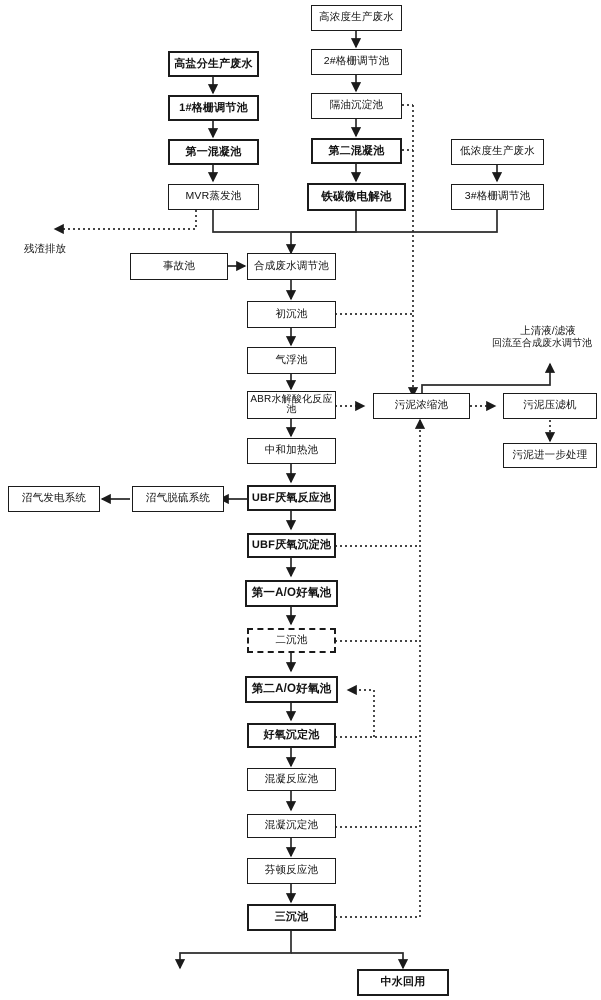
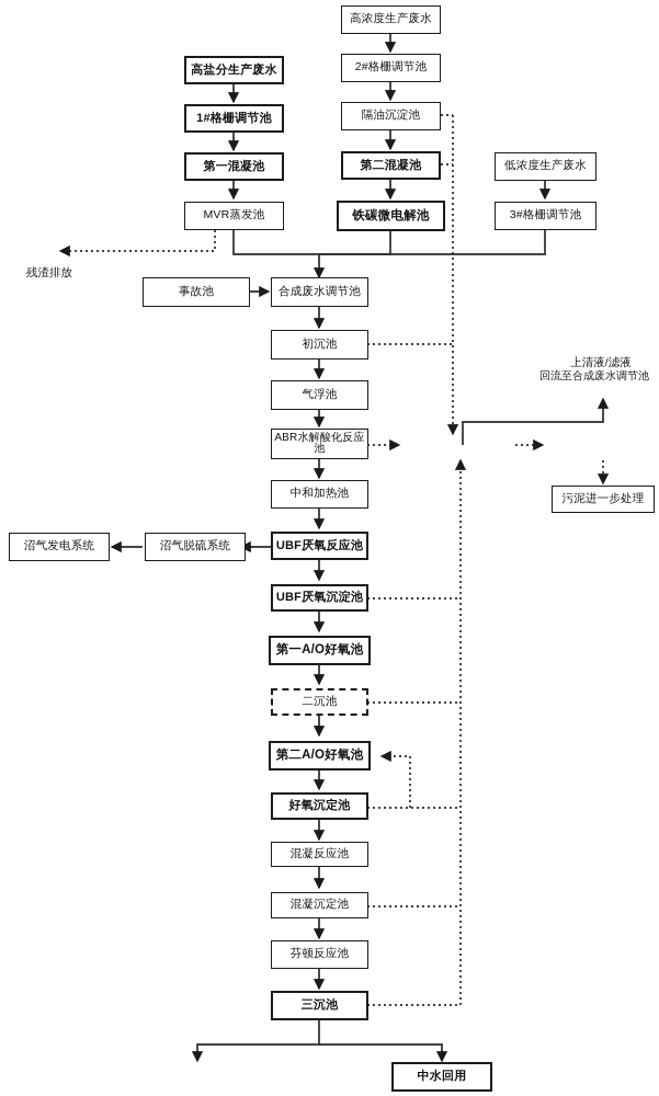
  高浓度生产废水
  2#格栅调节池
  隔油沉淀池
  第二混凝池
  铁碳微电解池
  高盐分生产废水
  1#格栅调节池
  第一混凝池
  MVR蒸发池
  低浓度生产废水
  3#格栅调节池
  事故池
  合成废水调节池
  初沉池
  气浮池
  ABR水解酸化反应池
  中和加热池
  UBF厌氧反应池
  UBF厌氧沉淀池
  第一A/O好氧池
  二沉池
  第二A/O好氧池
  好氧沉定池
  混凝反应池
  混凝沉定池
  芬顿反应池
  三沉池
  沼气脱硫系统
  沼气发电系统
- 污泥浓缩池
- 污泥压滤机
  污泥进一步处理
  中水回用
  残渣排放
  上清液/滤液
  回流至合成废水调节池
